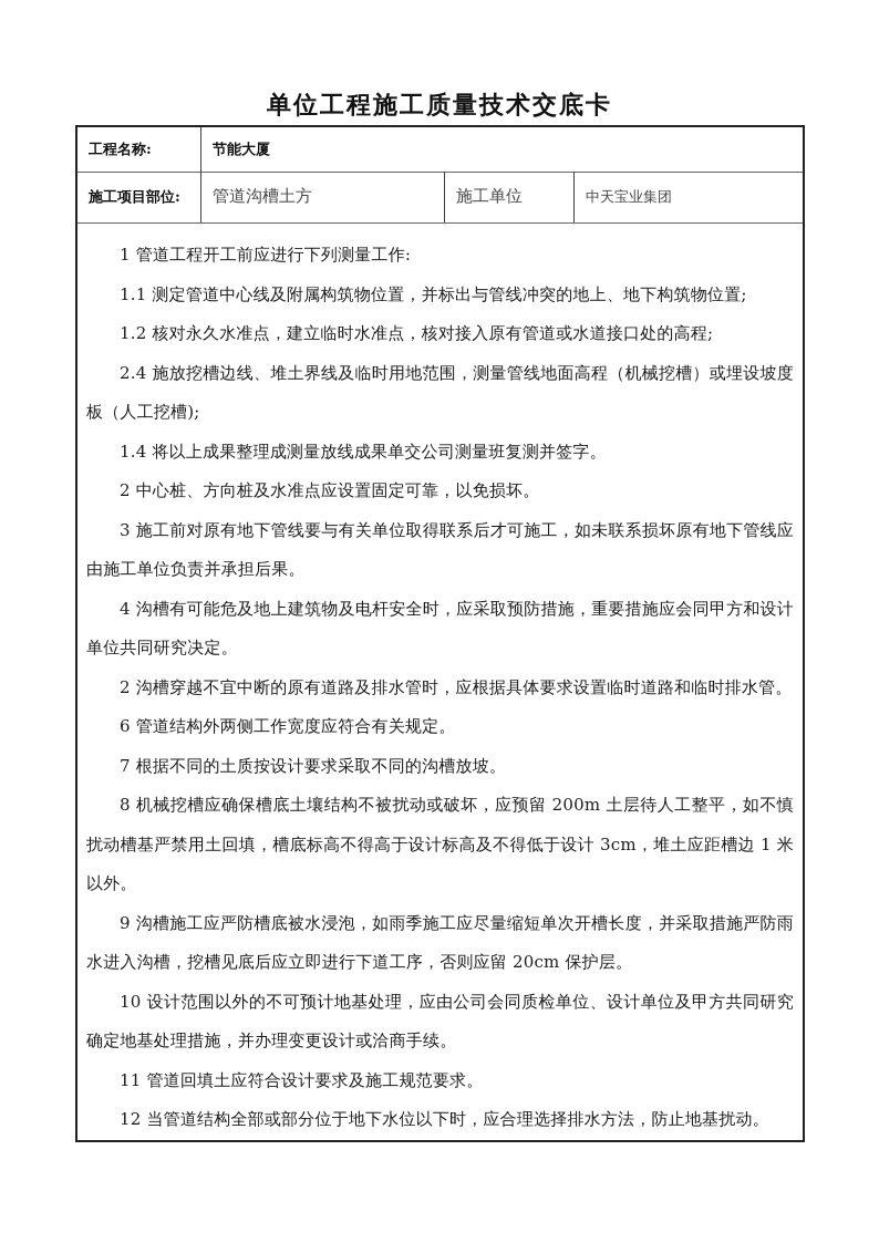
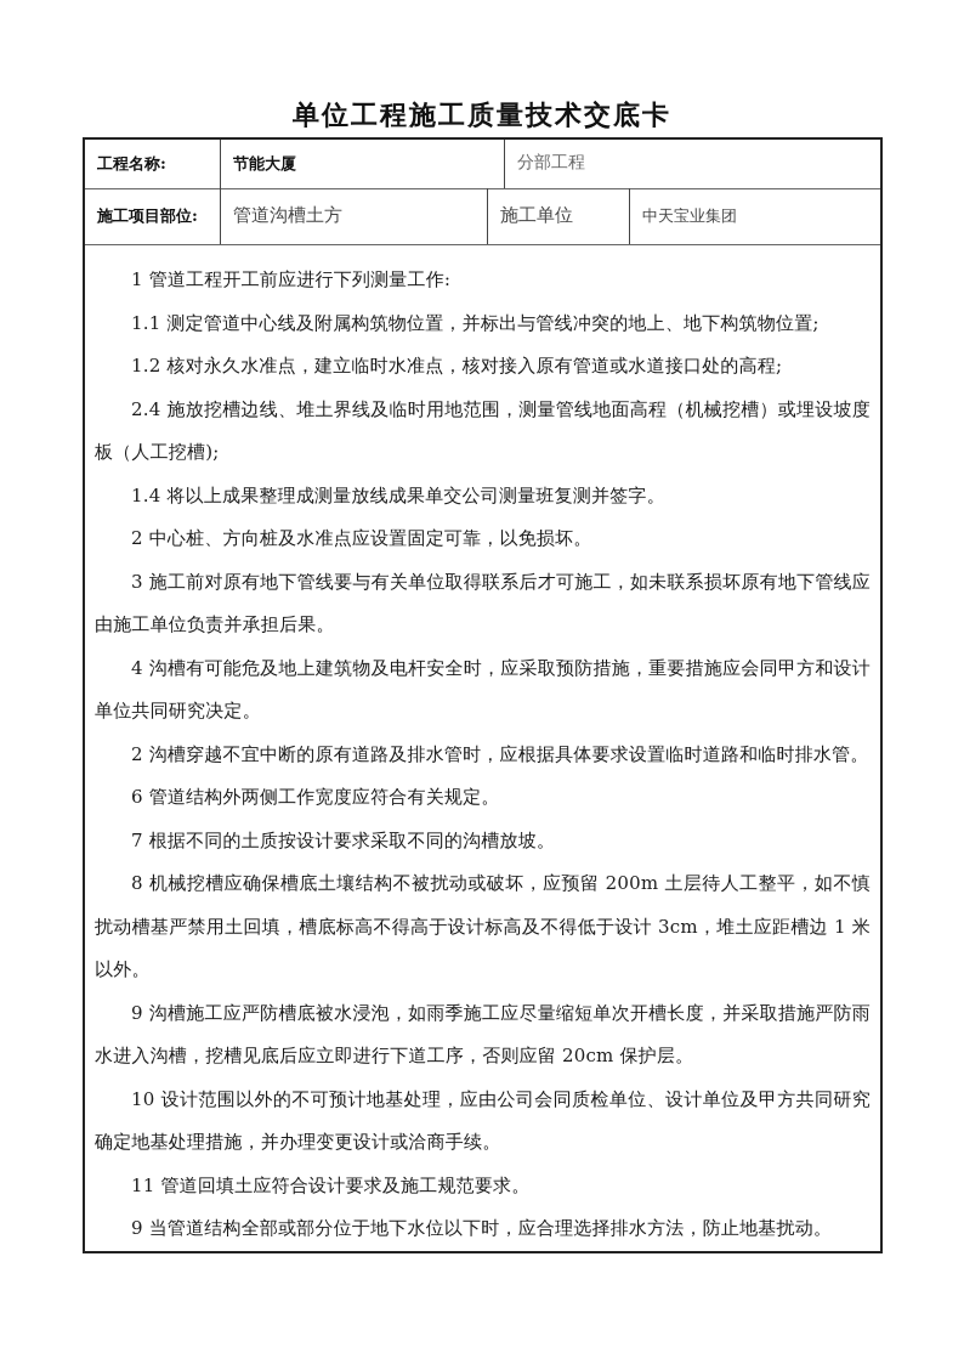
  单位工程施工质量技术交底卡
  工程名称:
  节能大厦
+ 分部工程
  施工项目部位:
  管道沟槽土方
  施工单位
  中天宝业集团
  1 管道工程开工前应进行下列测量工作:
  1.1 测定管道中心线及附属构筑物位置，并标出与管线冲突的地上、地下构筑物位置;
  1.2 核对永久水准点，建立临时水准点，核对接入原有管道或水道接口处的高程;
  2.4 施放挖槽边线、堆土界线及临时用地范围，测量管线地面高程（机械挖槽）或埋设坡度板（人工挖槽);
  1.4 将以上成果整理成测量放线成果单交公司测量班复测并签字。
  2 中心桩、方向桩及水准点应设置固定可靠，以免损坏。
  3 施工前对原有地下管线要与有关单位取得联系后才可施工，如未联系损坏原有地下管线应由施工单位负责并承担后果。
  4 沟槽有可能危及地上建筑物及电杆安全时，应采取预防措施，重要措施应会同甲方和设计单位共同研究决定。
  2 沟槽穿越不宜中断的原有道路及排水管时，应根据具体要求设置临时道路和临时排水管。
  6 管道结构外两侧工作宽度应符合有关规定。
  7 根据不同的土质按设计要求采取不同的沟槽放坡。
  8 机械挖槽应确保槽底土壤结构不被扰动或破坏，应预留 200m 土层待人工整平，如不慎扰动槽基严禁用土回填，槽底标高不得高于设计标高及不得低于设计 3cm，堆土应距槽边 1 米以外。
  9 沟槽施工应严防槽底被水浸泡，如雨季施工应尽量缩短单次开槽长度，并采取措施严防雨水进入沟槽，挖槽见底后应立即进行下道工序，否则应留 20cm 保护层。
  10 设计范围以外的不可预计地基处理，应由公司会同质检单位、设计单位及甲方共同研究确定地基处理措施，并办理变更设计或洽商手续。
  11 管道回填土应符合设计要求及施工规范要求。
- 12 当管道结构全部或部分位于地下水位以下时，应合理选择排水方法，防止地基扰动。
+ 9 当管道结构全部或部分位于地下水位以下时，应合理选择排水方法，防止地基扰动。
